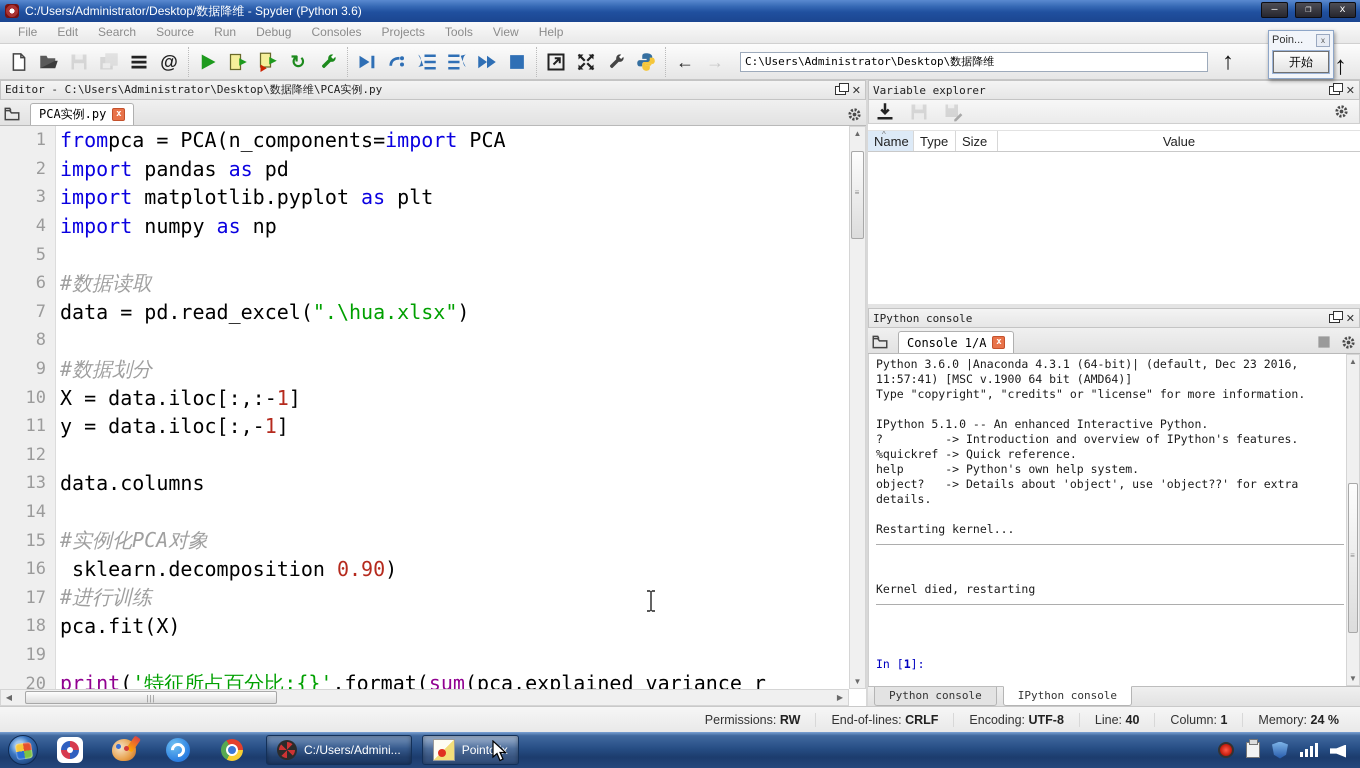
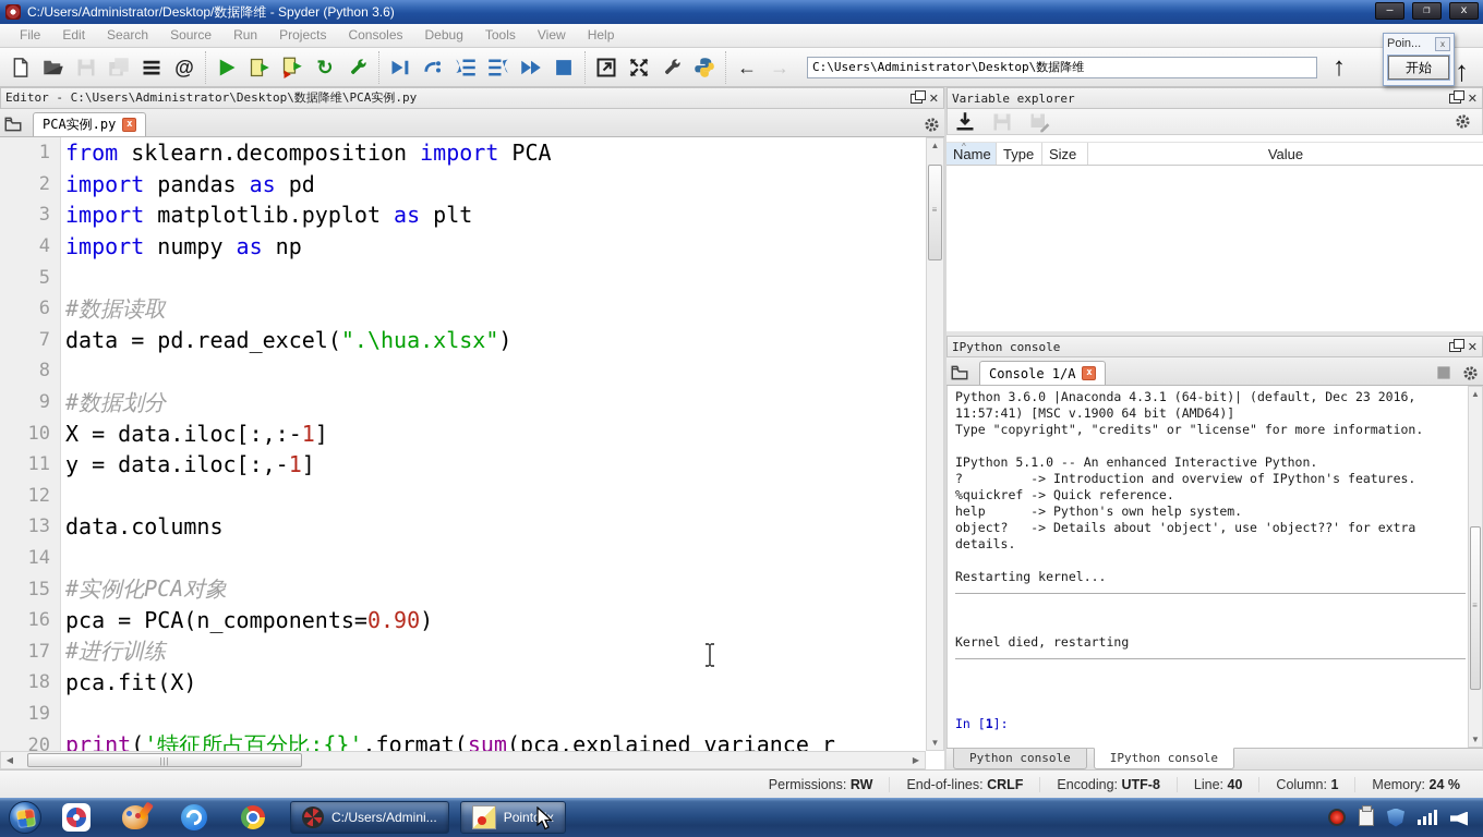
  C:/Users/Administrator/Desktop/数据降维 - Spyder (Python 3.6)
  –
  ❐
  x
  File
  Edit
  Search
  Source
  Run
- Debug
+ Projects
  Consoles
- Projects
+ Debug
  Tools
  View
  Help
  @
  ↻
  ←
  →
  C:\Users\Administrator\Desktop\数据降维
  ↑
  Editor - C:\Users\Administrator\Desktop\数据降维\PCA实例.py
  ✕
  PCA实例.py
  x
  1
- frompca = PCA(n_components=import PCA
+ from sklearn.decomposition import PCA
  2
  import pandas as pd
  3
  import matplotlib.pyplot as plt
  4
  import numpy as np
  5
  6
  #数据读取
  7
  data = pd.read_excel(".\hua.xlsx")
  8
  9
  #数据划分
  10
  X = data.iloc[:,:-1]
  11
  y = data.iloc[:,-1]
  12
  13
  data.columns
  14
  15
  #实例化PCA对象
  16
- sklearn.decomposition 0.90)
+ pca = PCA(n_components=0.90)
  17
  #进行训练
  18
  pca.fit(X)
  19
  20
  print('特征所占百分比:{}'.format(sum(pca.explained_variance_r
  ▲
  ≡
  ▼
  ◀
  |||
  ▶
  Variable explorer
  ✕
  Name
  ^
  Type
  Size
  Value
  IPython console
  ✕
  Console 1/A
  x
  Python 3.6.0 |Anaconda 4.3.1 (64-bit)| (default, Dec 23 2016,
  11:57:41) [MSC v.1900 64 bit (AMD64)]
  Type "copyright", "credits" or "license" for more information.
  IPython 5.1.0 -- An enhanced Interactive Python.
  ? -> Introduction and overview of IPython's features.
  %quickref -> Quick reference.
  help -> Python's own help system.
  object? -> Details about 'object', use 'object??' for extra
  details.
  Restarting kernel...
  Kernel died, restarting
  In [1]:
  ▲
  ≡
  ▼
  Python console
  IPython console
  Permissions: RW
  End-of-lines: CRLF
  Encoding: UTF-8
  Line: 40
  Column: 1
  Memory: 24 %
  C:/Users/Admini...
  Pointox
  Poin...
  x
  开始
  ↑
